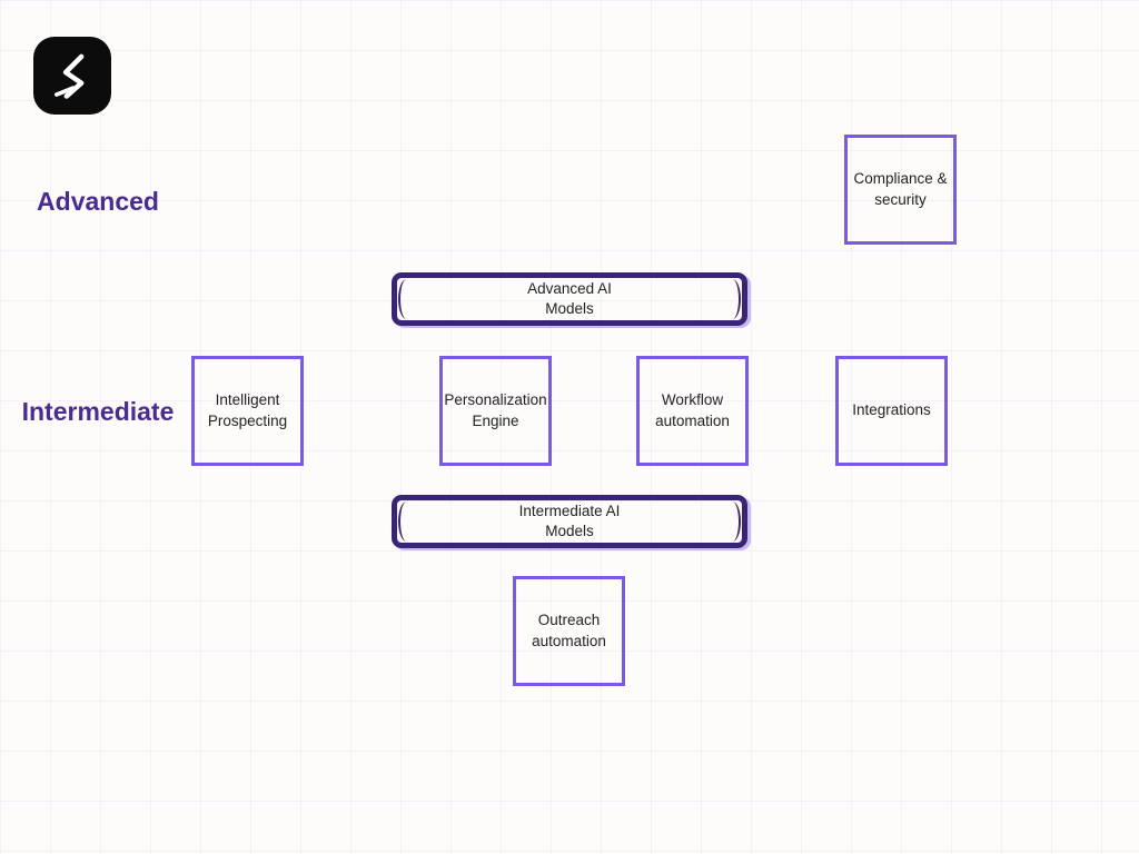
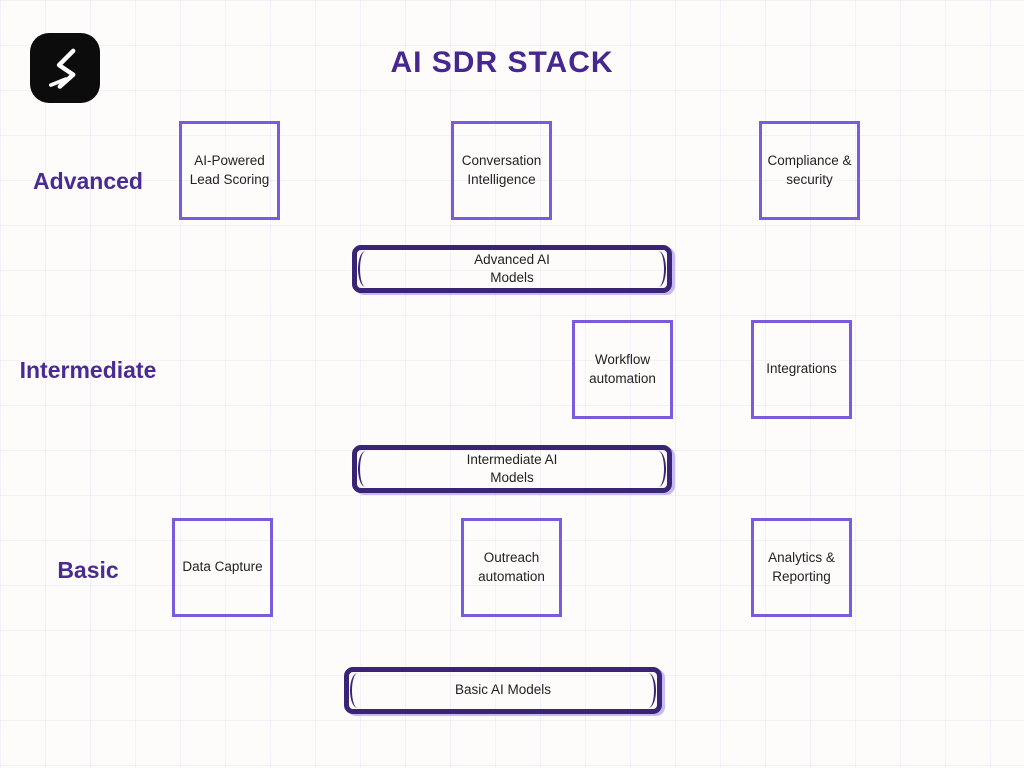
+ AI SDR STACK
  Advanced
  Intermediate
+ Basic
+ AI-Powered
+ Lead Scoring
+ Conversation
+ Intelligence
  Compliance &
  security
  Advanced AI
  Models
- Intelligent
- Prospecting
- Personalization
- Engine
  Workflow
  automation
  Integrations
  Intermediate AI
  Models
+ Data Capture
  Outreach
  automation
+ Analytics &
+ Reporting
+ Basic AI Models
